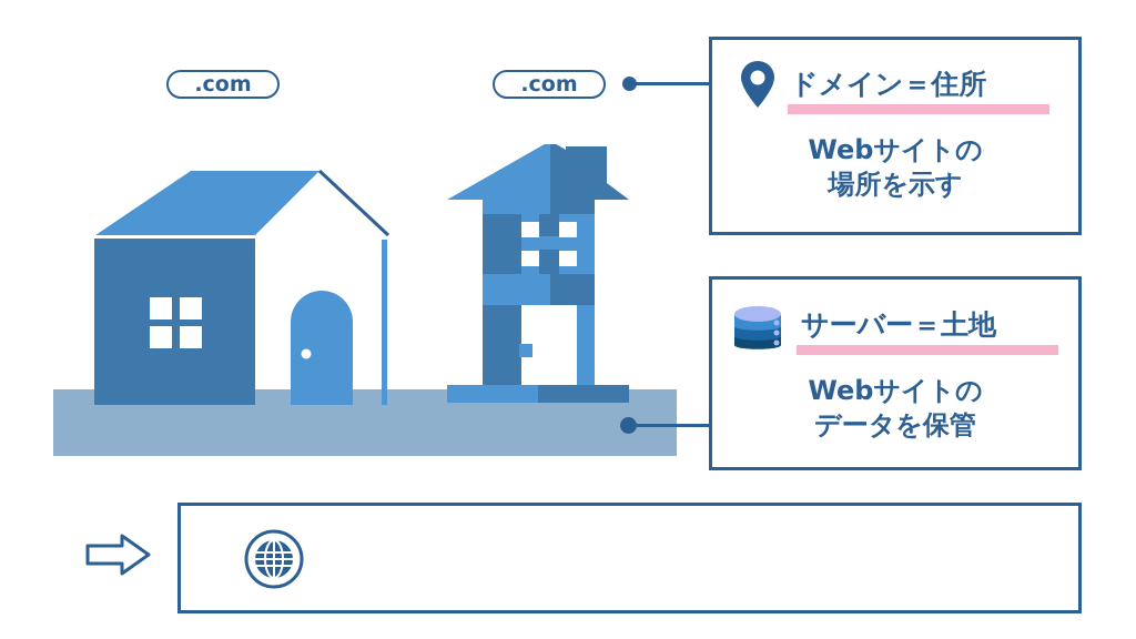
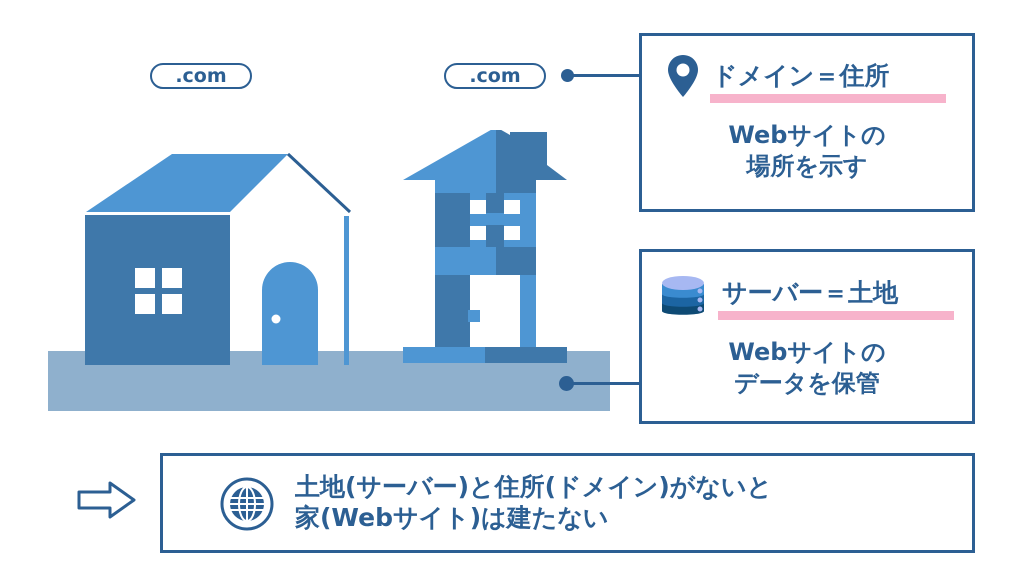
  .com
  .com
  ドメイン＝住所
  Webサイトの
  場所を示す
  サーバー＝土地
  Webサイトの
  データを保管
+ 土地(サーバー)と住所(ドメイン)がないと
+ 家(Webサイト)は建たない
